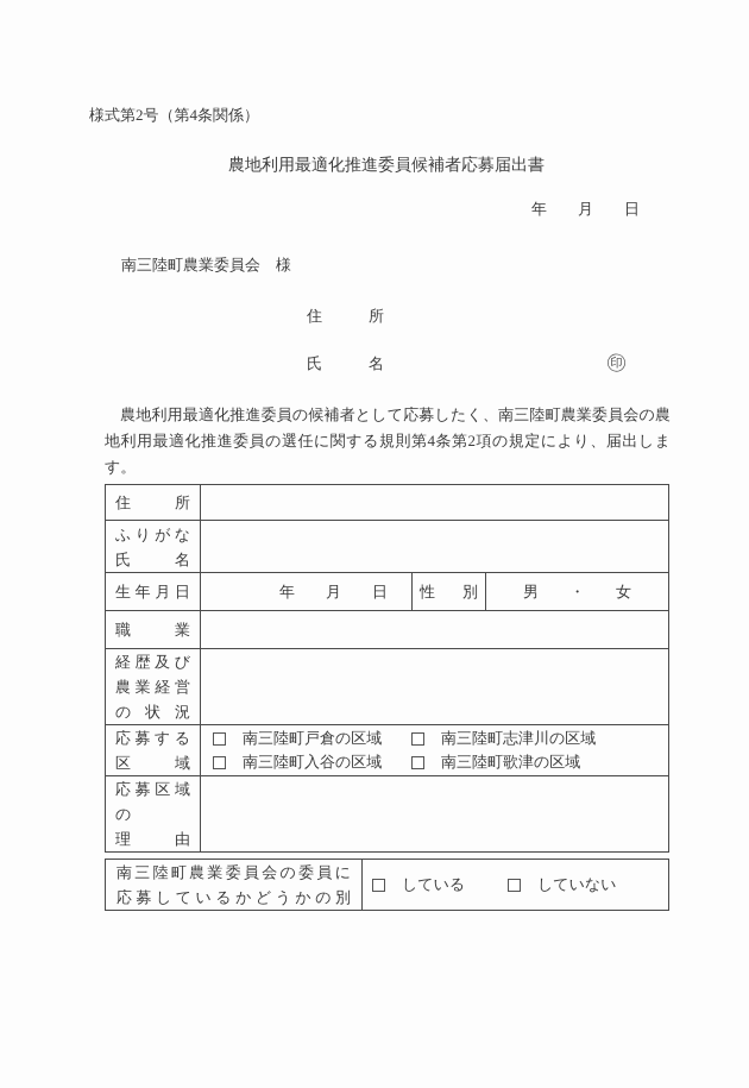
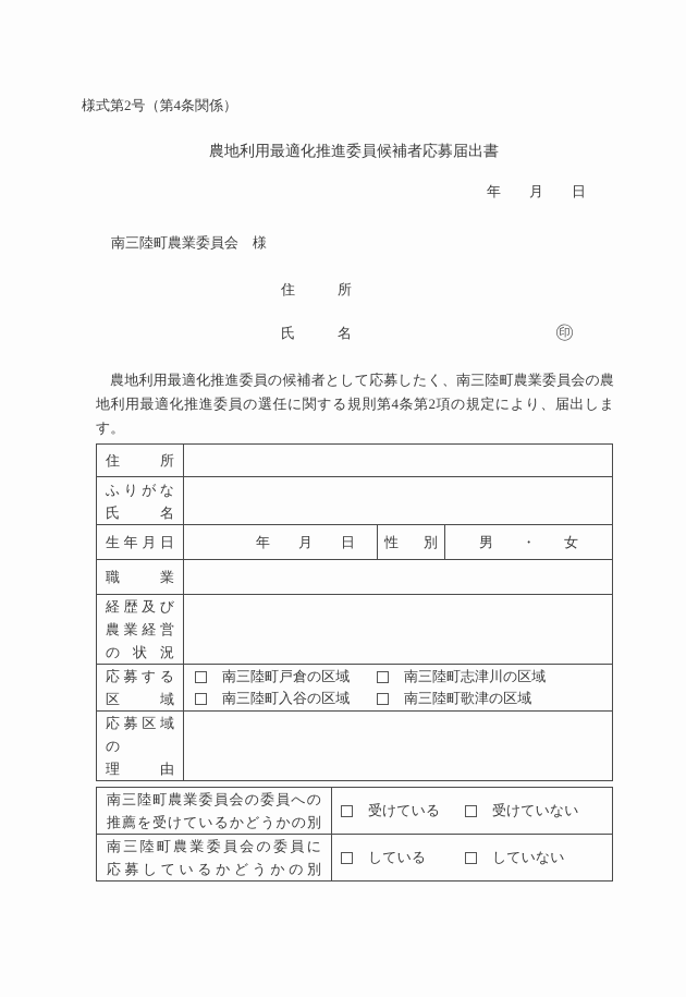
  様式第2号（第4条関係）
  農地利用最適化推進委員候補者応募届出書
  年 月 日
  南三陸町農業委員会 様
  住 所
  氏 名
  ㊞
  農地利用最適化推進委員の候補者として応募したく、南三陸町農業委員会の農地利用最適化推進委員の選任に関する規則第4条第2項の規定により、届出します。
  住所
  ふりがな 氏名
  生年月日	年 月 日	性別	男 ・ 女
  職業
  経歴及び 農業経営 の状況
  応募する 区域	南三陸町戸倉の区域 南三陸町志津川の区域 南三陸町入谷の区域 南三陸町歌津の区域
  応募区域の 理由
+ 南三陸町農業委員会の委員への 推薦を受けているかどうかの別	受けている 受けていない
  南三陸町農業委員会の委員に 応募しているかどうかの別	している していない
